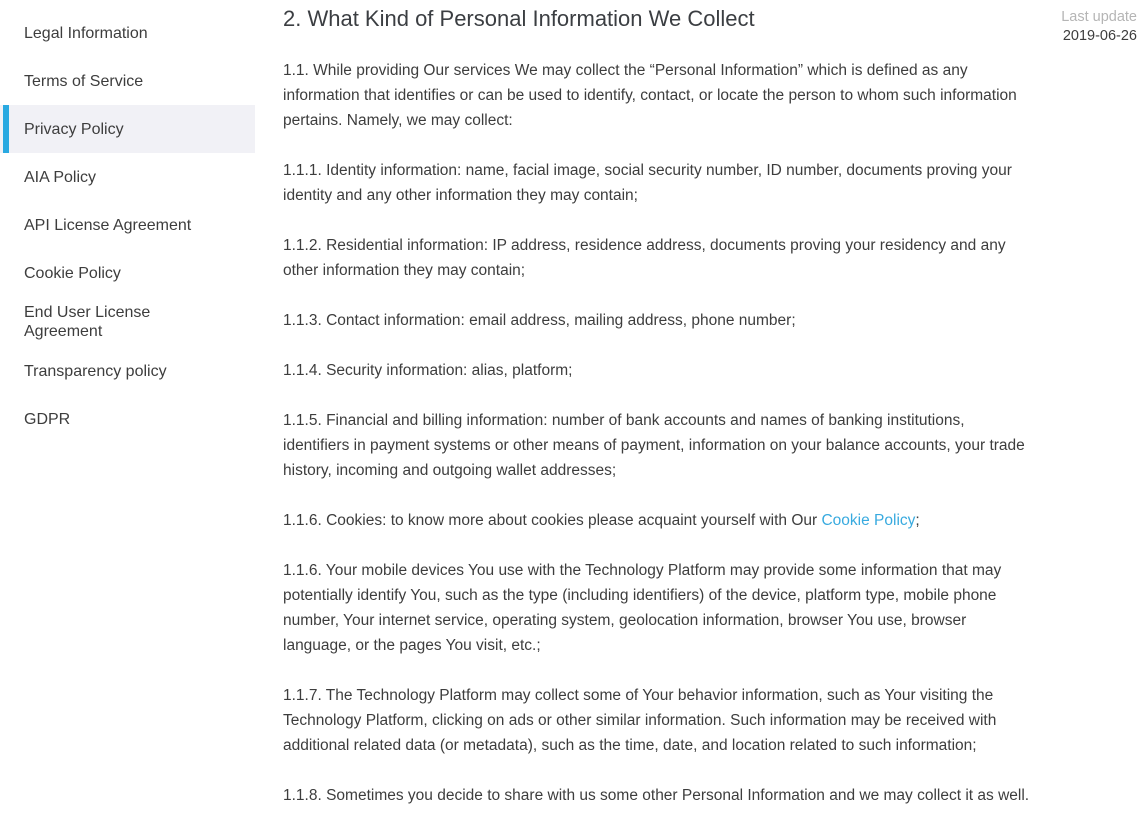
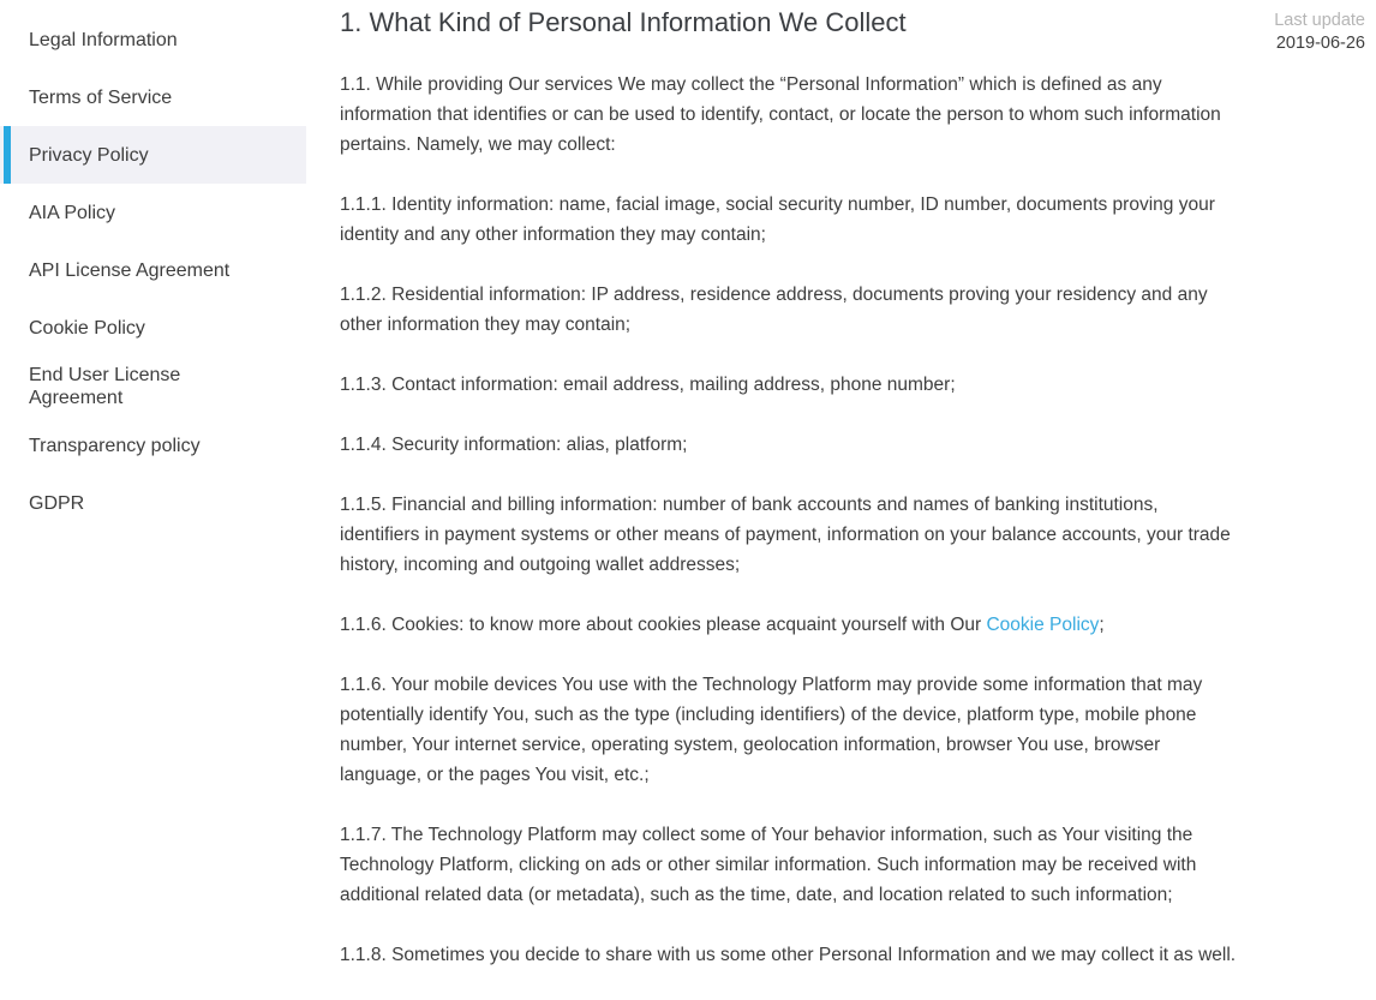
  Legal Information
  Terms of Service
  Privacy Policy
  AIA Policy
  API License Agreement
  Cookie Policy
  End User License Agreement
  Transparency policy
  GDPR
- 2. What Kind of Personal Information We Collect
+ 1. What Kind of Personal Information We Collect
  1.1. While providing Our services We may collect the “Personal Information” which is defined as any information that identifies or can be used to identify, contact, or locate the person to whom such information pertains. Namely, we may collect:
  1.1.1. Identity information: name, facial image, social security number, ID number, documents proving your identity and any other information they may contain;
  1.1.2. Residential information: IP address, residence address, documents proving your residency and any other information they may contain;
  1.1.3. Contact information: email address, mailing address, phone number;
  1.1.4. Security information: alias, platform;
  1.1.5. Financial and billing information: number of bank accounts and names of banking institutions, identifiers in payment systems or other means of payment, information on your balance accounts, your trade history, incoming and outgoing wallet addresses;
  1.1.6. Cookies: to know more about cookies please acquaint yourself with Our Cookie Policy;
  1.1.6. Your mobile devices You use with the Technology Platform may provide some information that may potentially identify You, such as the type (including identifiers) of the device, platform type, mobile phone number, Your internet service, operating system, geolocation information, browser You use, browser language, or the pages You visit, etc.;
  1.1.7. The Technology Platform may collect some of Your behavior information, such as Your visiting the Technology Platform, clicking on ads or other similar information. Such information may be received with additional related data (or metadata), such as the time, date, and location related to such information;
  1.1.8. Sometimes you decide to share with us some other Personal Information and we may collect it as well.
  Last update
  2019-06-26
